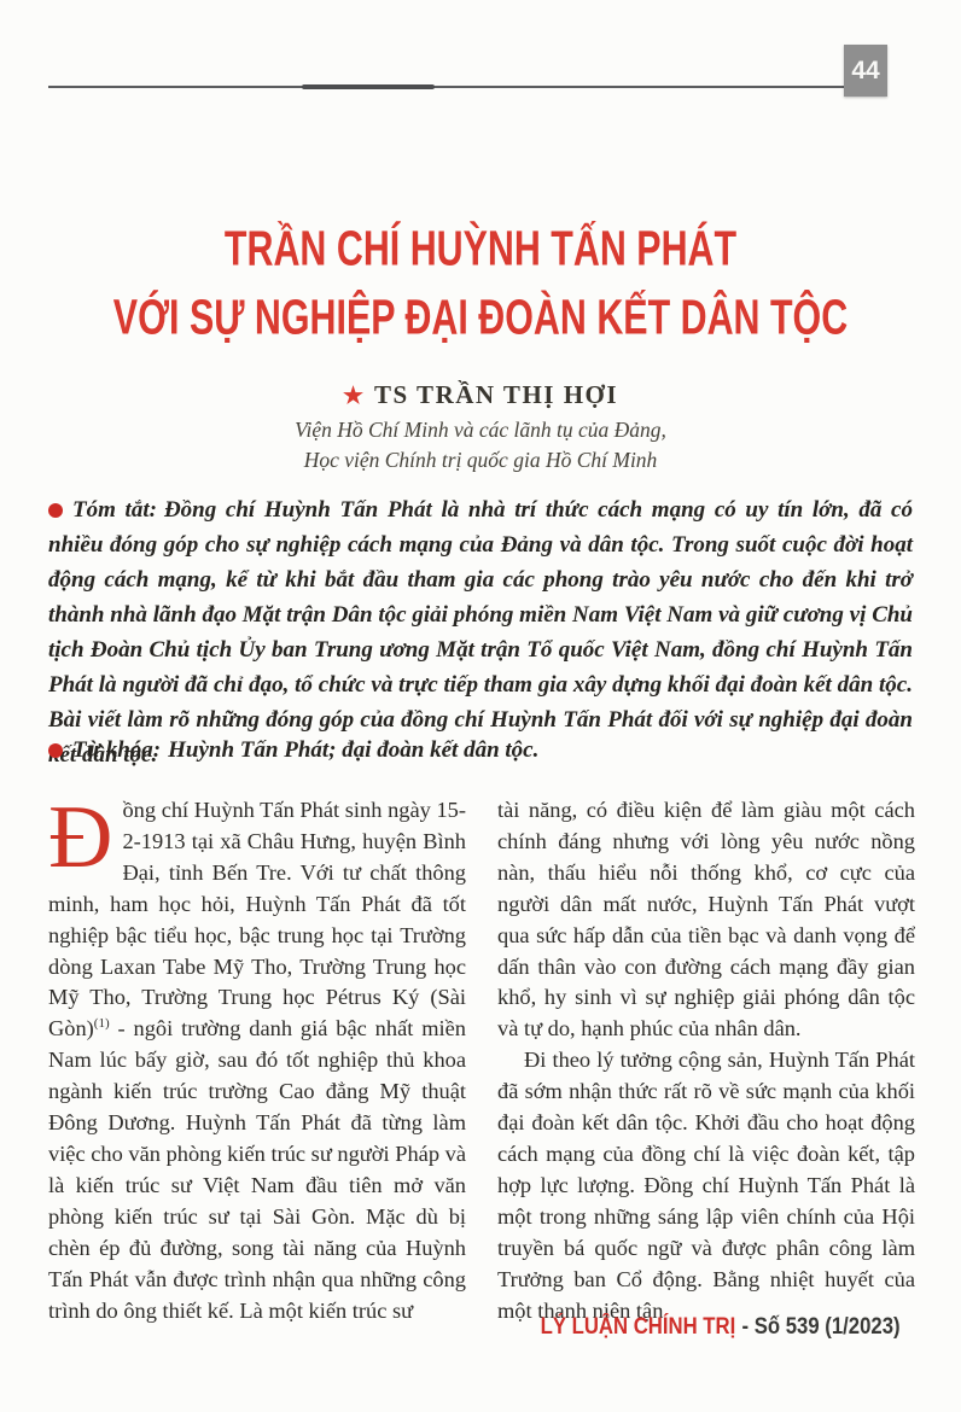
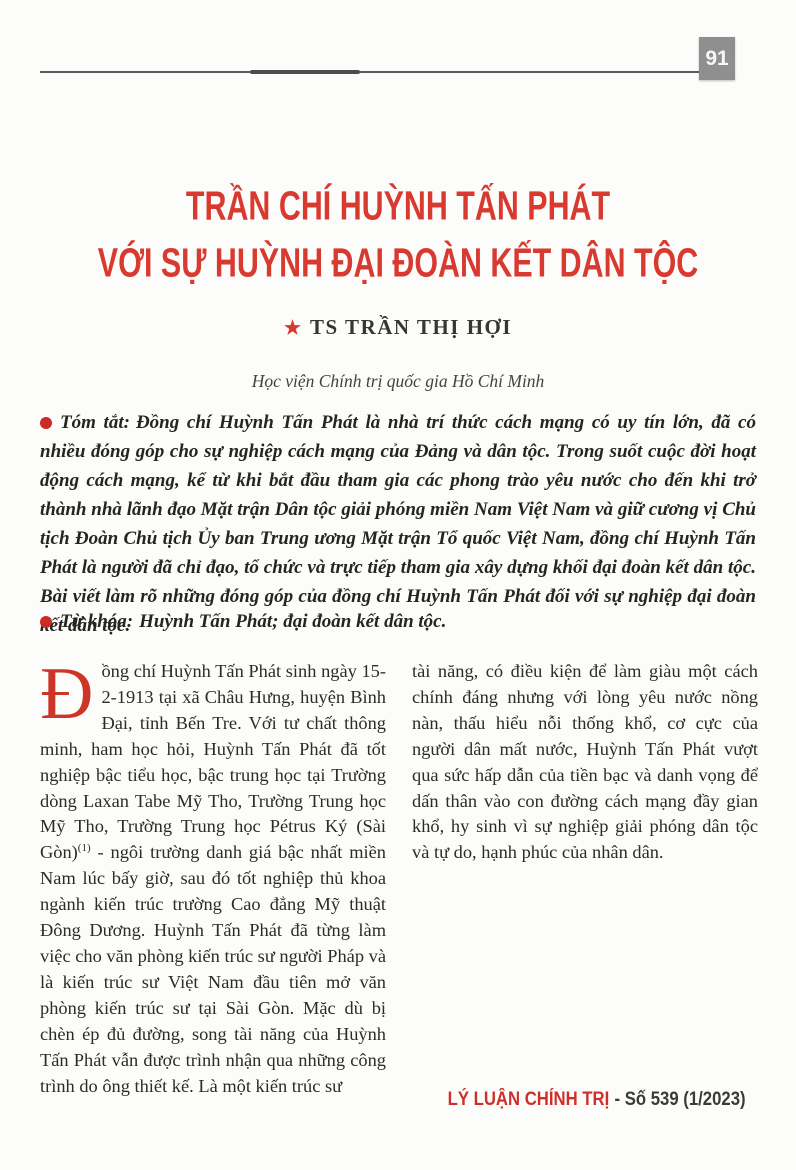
- 44
+ 91
  TRẦN CHÍ HUỲNH TẤN PHÁT
- VỚI SỰ NGHIỆP ĐẠI ĐOÀN KẾT DÂN TỘC
+ VỚI SỰ HUỲNH ĐẠI ĐOÀN KẾT DÂN TỘC
  ★ TS TRẦN THỊ HỢI
- Viện Hồ Chí Minh và các lãnh tụ của Đảng,
  Học viện Chính trị quốc gia Hồ Chí Minh
  Tóm tắt: Đồng chí Huỳnh Tấn Phát là nhà trí thức cách mạng có uy tín lớn, đã có nhiều đóng góp cho sự nghiệp cách mạng của Đảng và dân tộc. Trong suốt cuộc đời hoạt động cách mạng, kể từ khi bắt đầu tham gia các phong trào yêu nước cho đến khi trở thành nhà lãnh đạo Mặt trận Dân tộc giải phóng miền Nam Việt Nam và giữ cương vị Chủ tịch Đoàn Chủ tịch Ủy ban Trung ương Mặt trận Tổ quốc Việt Nam, đồng chí Huỳnh Tấn Phát là người đã chỉ đạo, tổ chức và trực tiếp tham gia xây dựng khối đại đoàn kết dân tộc. Bài viết làm rõ những đóng góp của đồng chí Huỳnh Tấn Phát đối với sự nghiệp đại đoàn ết dân tộc.
  Từ khóa: Huỳnh Tấn Phát; đại đoàn kết dân tộc.
  Đ
  ồng chí Huỳnh Tấn Phát sinh ngày 15-2-1913 tại xã Châu Hưng, huyện Bình Đại, tỉnh Bến Tre. Với tư chất thông minh, ham học hỏi, Huỳnh Tấn Phát đã tốt nghiệp bậc tiểu học, bậc trung học tại Trường dòng Laxan Tabe Mỹ Tho, Trường Trung học Mỹ Tho, Trường Trung học Pétrus Ký (Sài Gòn)(1) - ngôi trường danh giá bậc nhất miền Nam lúc bấy giờ, sau đó tốt nghiệp thủ khoa ngành kiến trúc trường Cao đẳng Mỹ thuật Đông Dương. Huỳnh Tấn Phát đã từng làm việc cho văn phòng kiến trúc sư người Pháp và là kiến trúc sư Việt Nam đầu tiên mở văn phòng kiến trúc sư tại Sài Gòn. Mặc dù bị chèn ép đủ đường, song tài năng của Huỳnh Tấn Phát vẫn được trình nhận qua những công trình do ông thiết kế. Là một kiến trúc sư
  tài năng, có điều kiện để làm giàu một cách chính đáng nhưng với lòng yêu nước nồng nàn, thấu hiểu nỗi thống khổ, cơ cực của người dân mất nước, Huỳnh Tấn Phát vượt qua sức hấp dẫn của tiền bạc và danh vọng để dấn thân vào con đường cách mạng đầy gian khổ, hy sinh vì sự nghiệp giải phóng dân tộc và tự do, hạnh phúc của nhân dân.
- Đi theo lý tưởng cộng sản, Huỳnh Tấn Phát đã sớm nhận thức rất rõ về sức mạnh của khối đại đoàn kết dân tộc. Khởi đầu cho hoạt động cách mạng của đồng chí là việc đoàn kết, tập hợp lực lượng. Đồng chí Huỳnh Tấn Phát là một trong những sáng lập viên chính của Hội truyền bá quốc ngữ và được phân công làm Trưởng ban Cổ động. Bằng nhiệt huyết của một thanh niên tận
  LÝ LUẬN CHÍNH TRỊ - Số 539 (1/2023)
